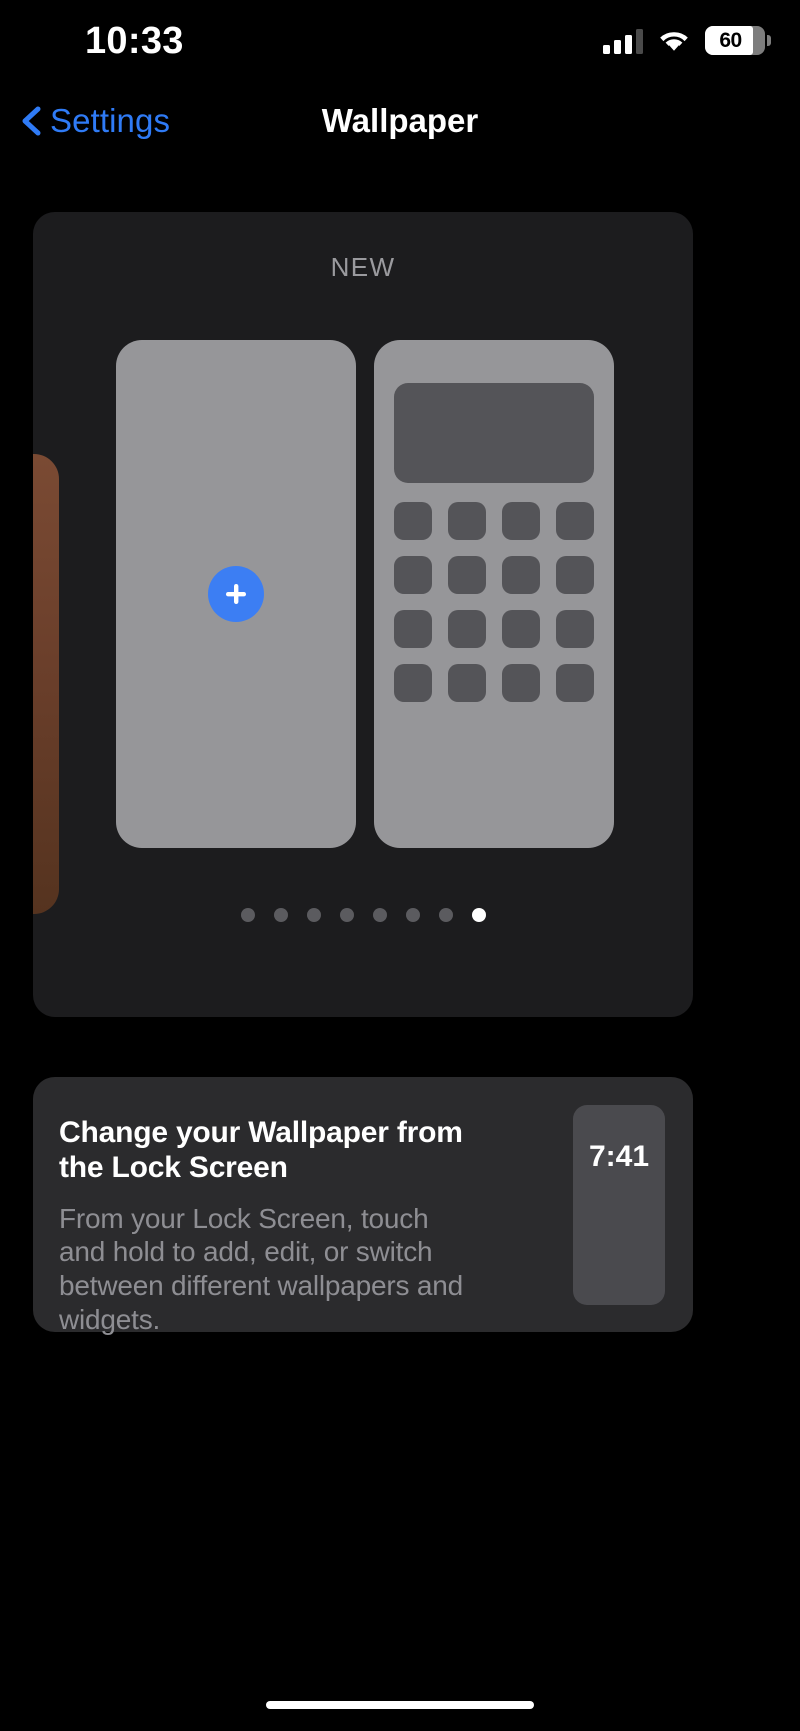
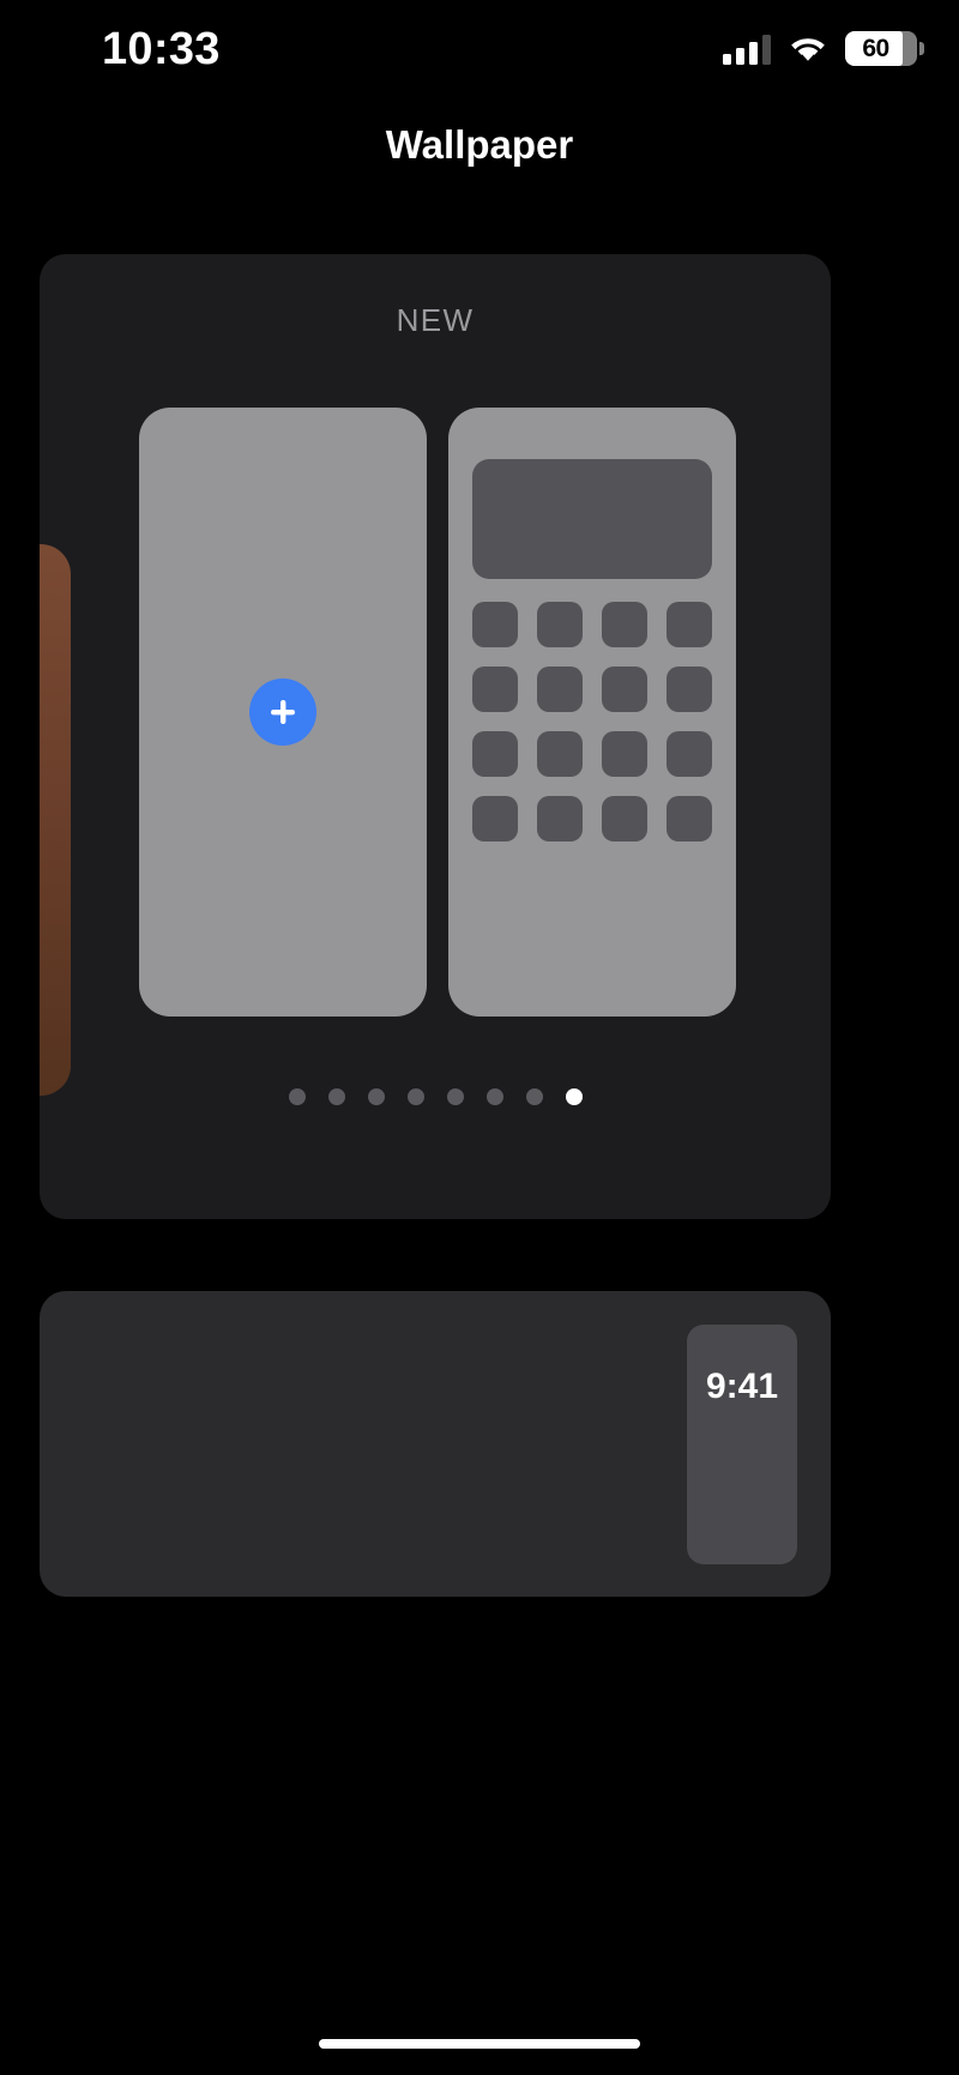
  10:33
  60
- Settings
  Wallpaper
  NEW
- Change your Wallpaper from the Lock Screen
- From your Lock Screen, touch and hold to add, edit, or switch between different wallpapers and widgets.
- 7:41
+ 9:41
